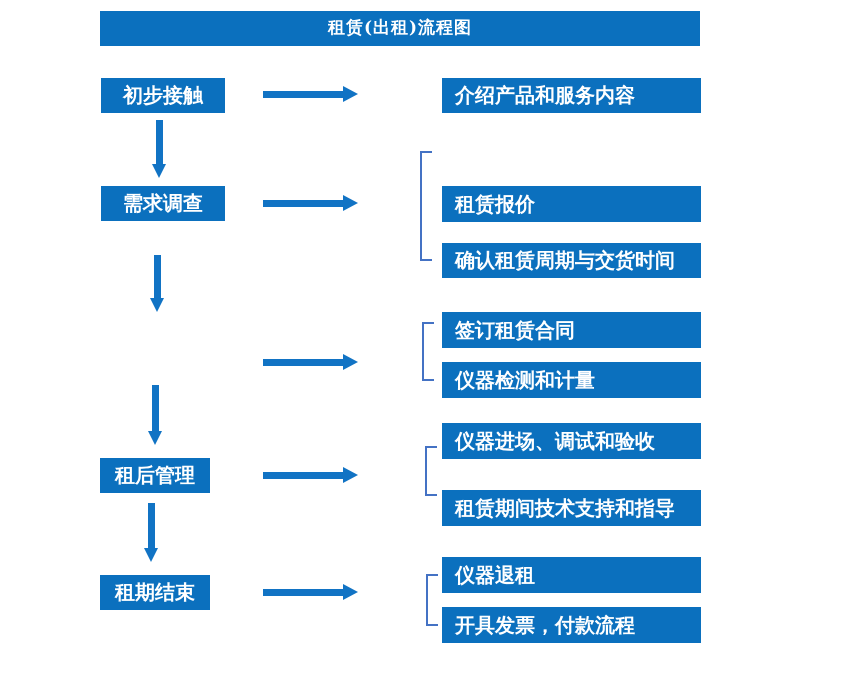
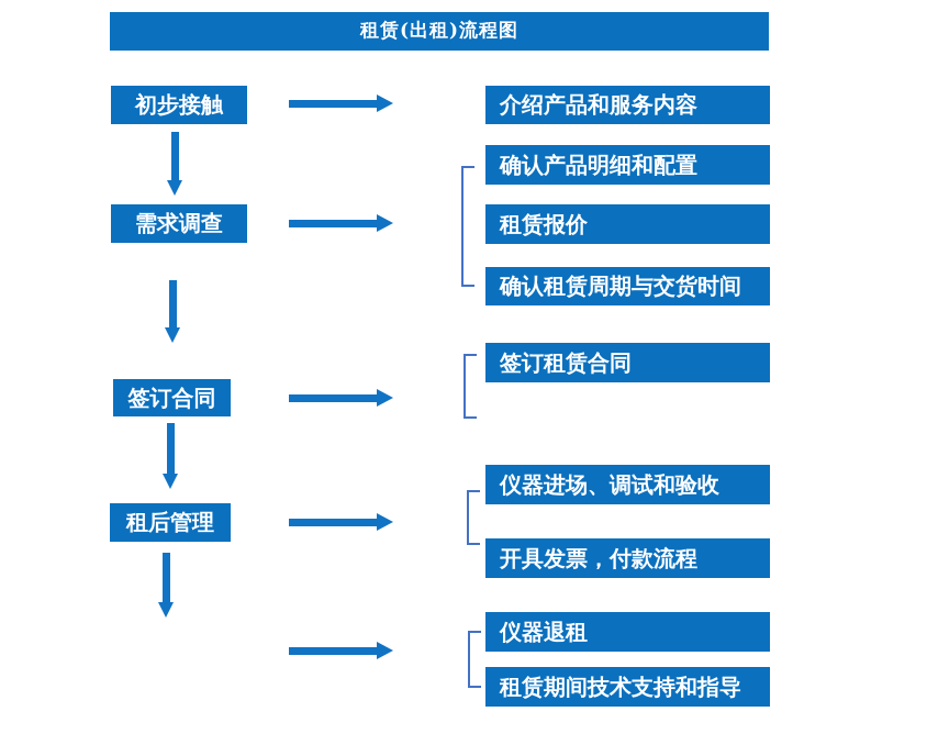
  租赁(出租)流程图
  初步接触
  需求调查
+ 签订合同
  租后管理
- 租期结束
  介绍产品和服务内容
+ 确认产品明细和配置
  租赁报价
  确认租赁周期与交货时间
  签订租赁合同
- 仪器检测和计量
  仪器进场、调试和验收
- 租赁期间技术支持和指导
+ 开具发票，付款流程
  仪器退租
- 开具发票，付款流程
+ 租赁期间技术支持和指导
